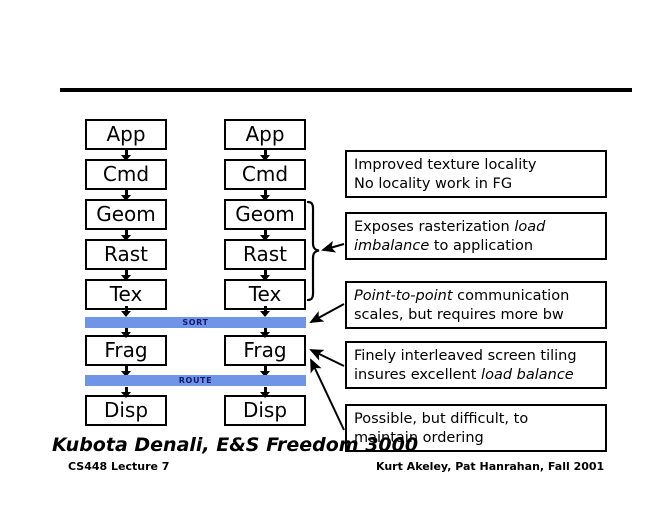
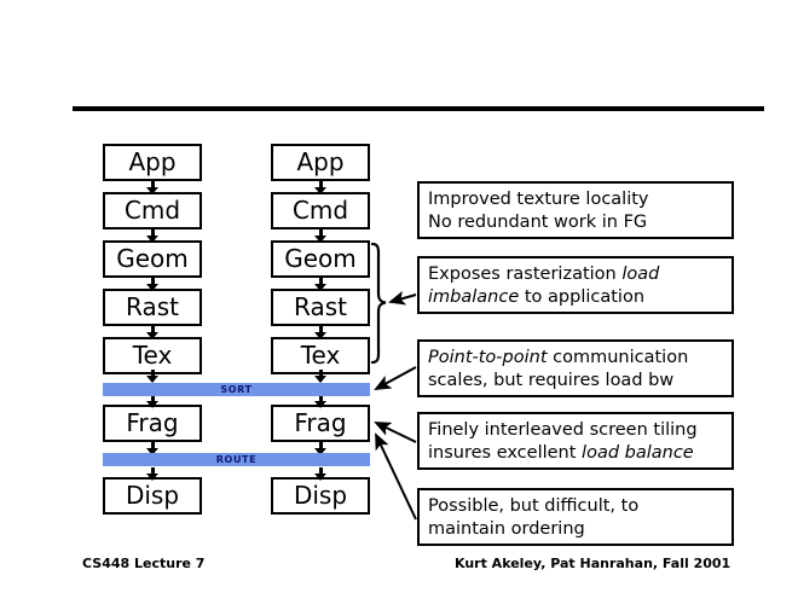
  App
  Cmd
  Geom
  Rast
  Tex
  Frag
  Disp
  App
  Cmd
  Geom
  Rast
  Tex
  Frag
  Disp
  SORT
  ROUTE
  Improved texture locality
- No locality work in FG
+ No redundant work in FG
  Exposes rasterization load
  imbalance to application
  Point-to-point communication
- scales, but requires more bw
+ scales, but requires load bw
  Finely interleaved screen tiling
  insures excellent load balance
  Possible, but difficult, to
  maintain ordering
- Kubota Denali, E&S Freedom 3000
  CS448 Lecture 7
  Kurt Akeley, Pat Hanrahan, Fall 2001
